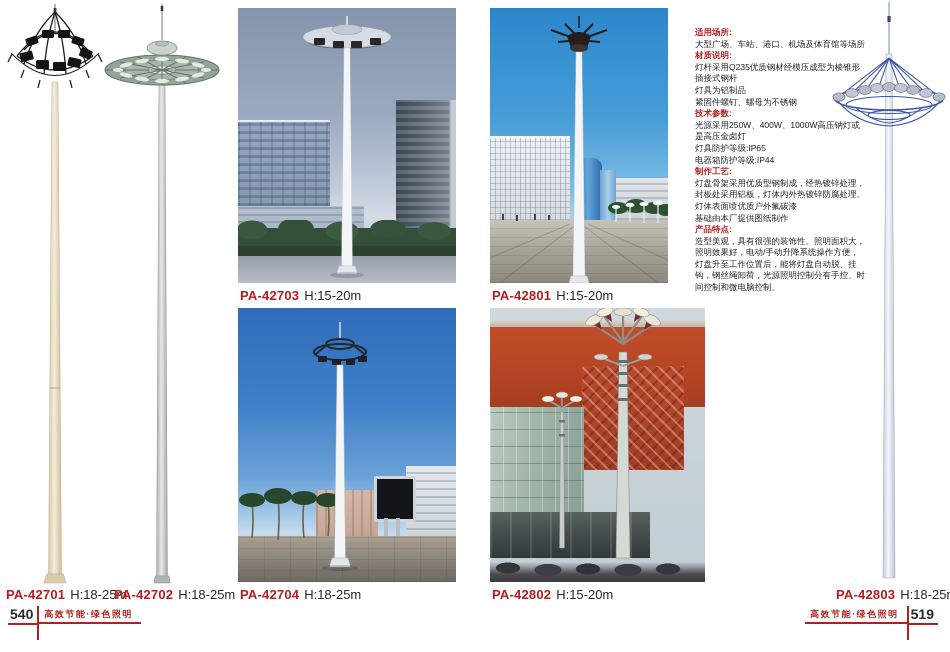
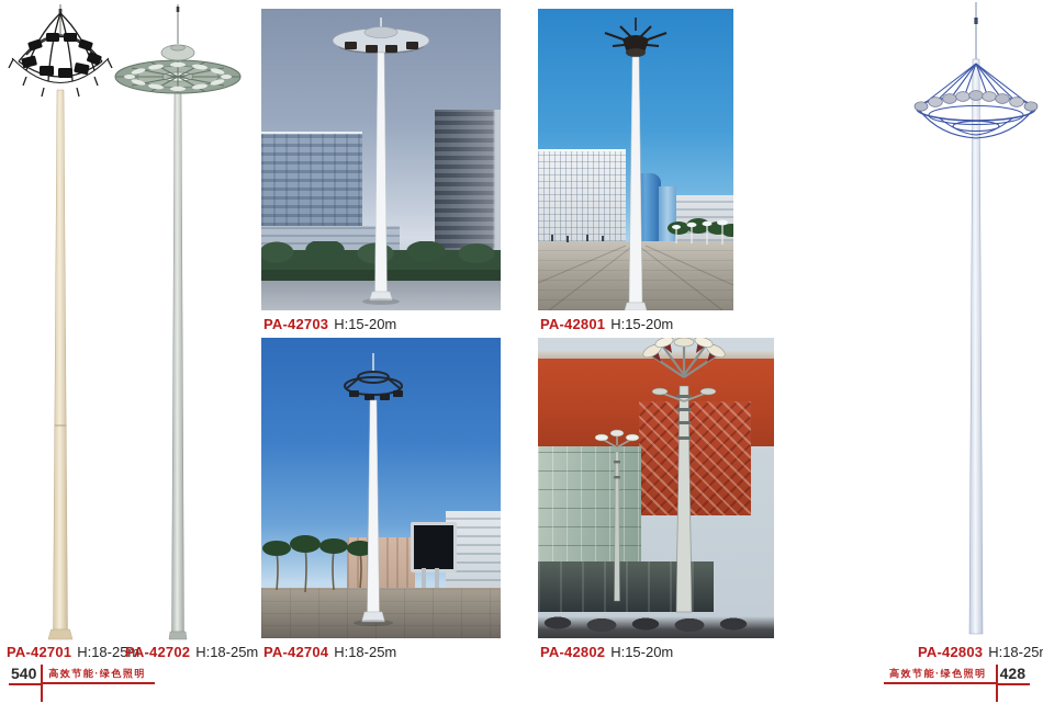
  PA-42703 H:15-20m
  PA-42704 H:18-25m
  PA-42801 H:15-20m
  PA-42802 H:15-20m
- 适用场所:
- 大型广场、车站、港口、机场及体育馆等场所
- 材质说明:
- 灯杆采用Q235优质钢材经模压成型为棱锥形插接式钢杆
- 灯具为铝制品
- 紧固件螺钉、螺母为不锈钢
- 技术参数:
- 光源采用250W、400W、1000W高压钠灯或是高压金卤灯
- 灯具防护等级:IP65
- 电器箱防护等级:IP44
- 制作工艺:
- 灯盘骨架采用优质型钢制成，经热镀锌处理，封板处采用铝板，灯体内外热镀锌防腐处理。灯体表面喷优质户外氟碳漆
- 基础由本厂提供图纸制作
- 产品特点:
- 造型美观，具有很强的装饰性。照明面积大，照明效果好，电动/手动升降系统操作方便，灯盘升至工作位置后，能将灯盘自动脱、挂钩，钢丝绳卸荷，光源照明控制分有手控、时间控制和微电脑控制。
  PA-42701 H:18-25m
  PA-42702 H:18-25m
  PA-42803 H:18-25
  540
  高效节能·绿色照明
  高效节能·绿色照明
- 519
+ 428
